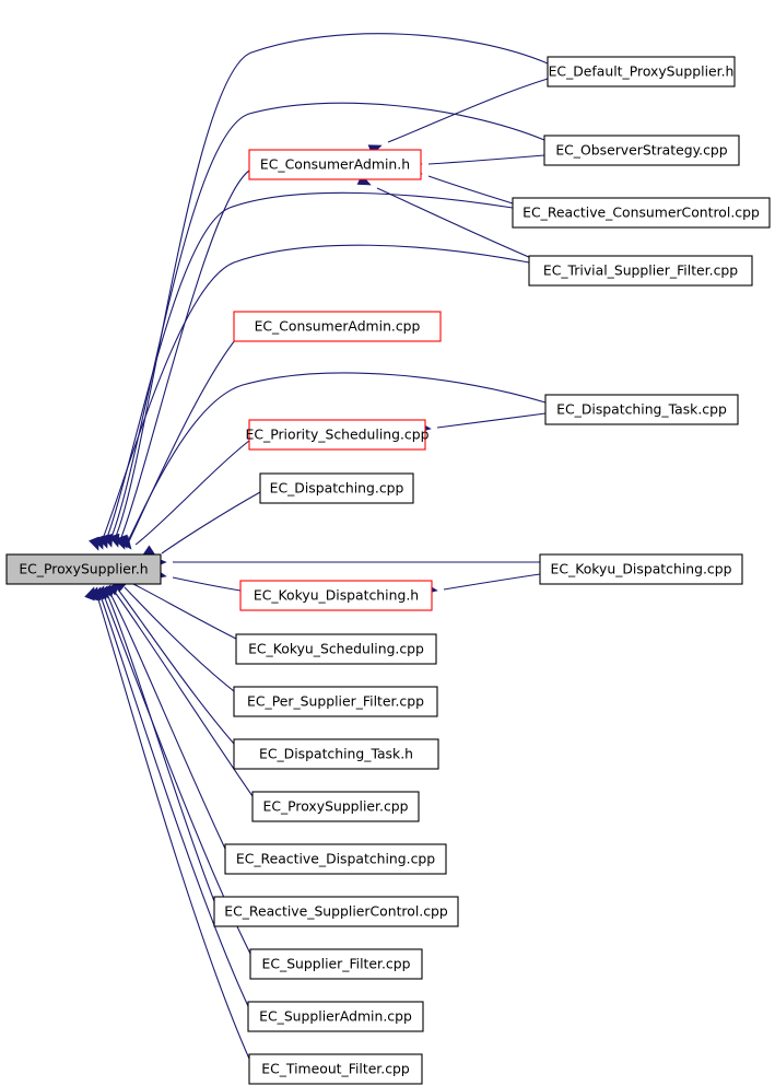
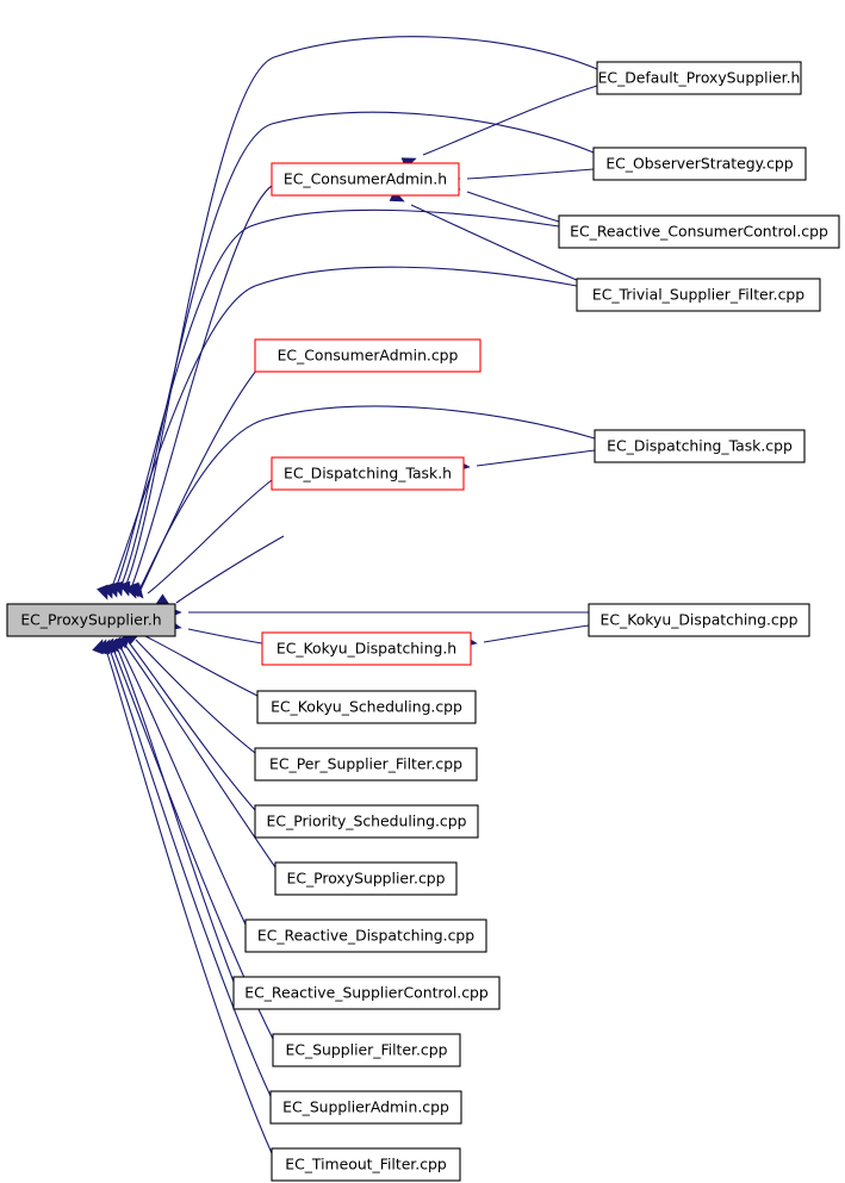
  EC_ProxySupplier.h
  EC_ConsumerAdmin.h
  EC_ConsumerAdmin.cpp
- EC_Priority_Scheduling.cpp
+ EC_Dispatching_Task.h
- EC_Dispatching.cpp
  EC_Kokyu_Dispatching.h
  EC_Kokyu_Scheduling.cpp
  EC_Per_Supplier_Filter.cpp
- EC_Dispatching_Task.h
+ EC_Priority_Scheduling.cpp
  EC_ProxySupplier.cpp
  EC_Reactive_Dispatching.cpp
  EC_Reactive_SupplierControl.cpp
  EC_Supplier_Filter.cpp
  EC_SupplierAdmin.cpp
  EC_Timeout_Filter.cpp
  EC_Default_ProxySupplier.h
  EC_ObserverStrategy.cpp
  EC_Reactive_ConsumerControl.cpp
  EC_Trivial_Supplier_Filter.cpp
  EC_Dispatching_Task.cpp
  EC_Kokyu_Dispatching.cpp
